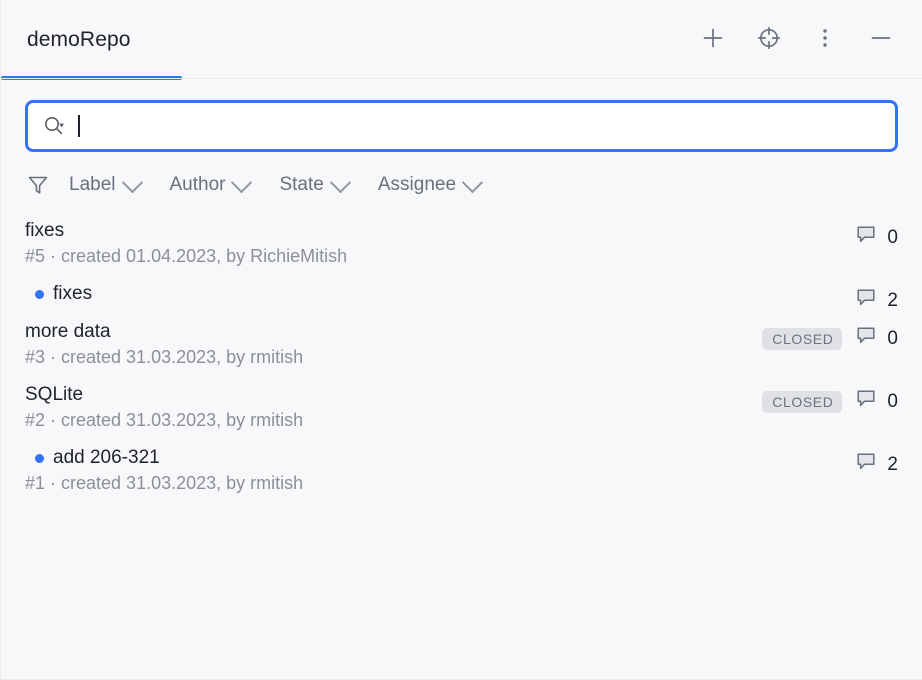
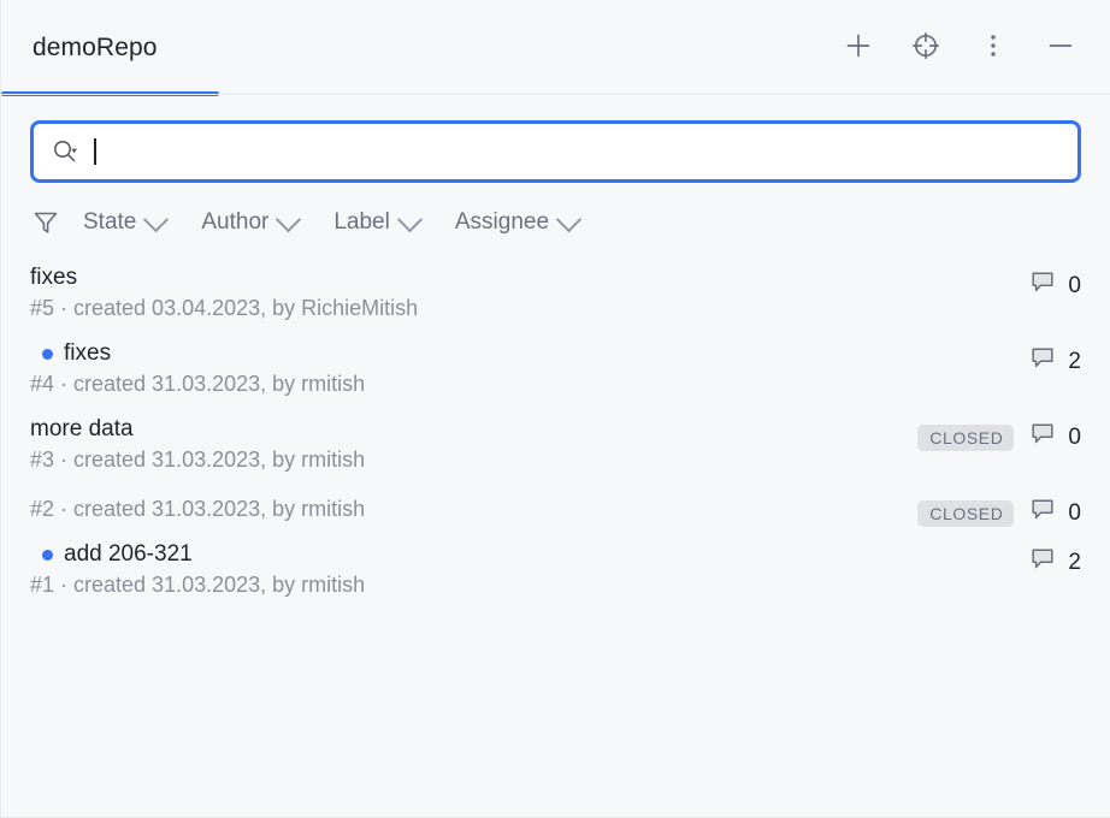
  demoRepo
- Label
+ State
  Author
- State
+ Label
  Assignee
  fixes
  0
- #5 · created 01.04.2023, by RichieMitish
+ #5 · created 03.04.2023, by RichieMitish
  fixes
  2
+ #4 · created 31.03.2023, by rmitish
  more data
  CLOSED
  0
  #3 · created 31.03.2023, by rmitish
- SQLite
  CLOSED
  0
  #2 · created 31.03.2023, by rmitish
  add 206-321
  2
  #1 · created 31.03.2023, by rmitish
